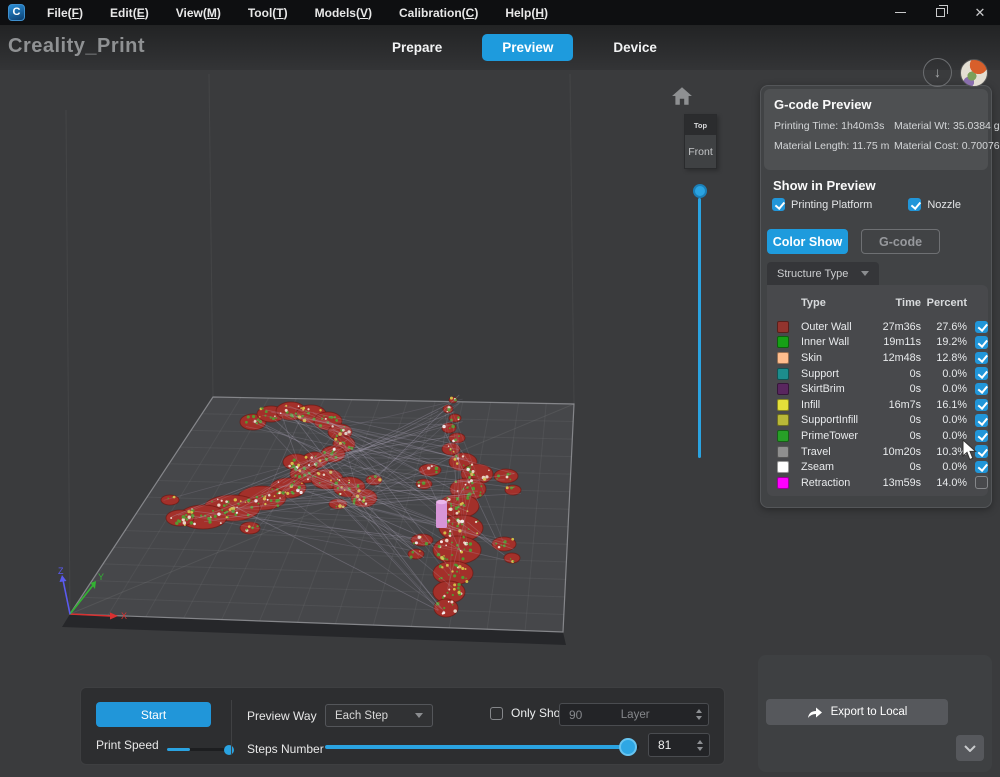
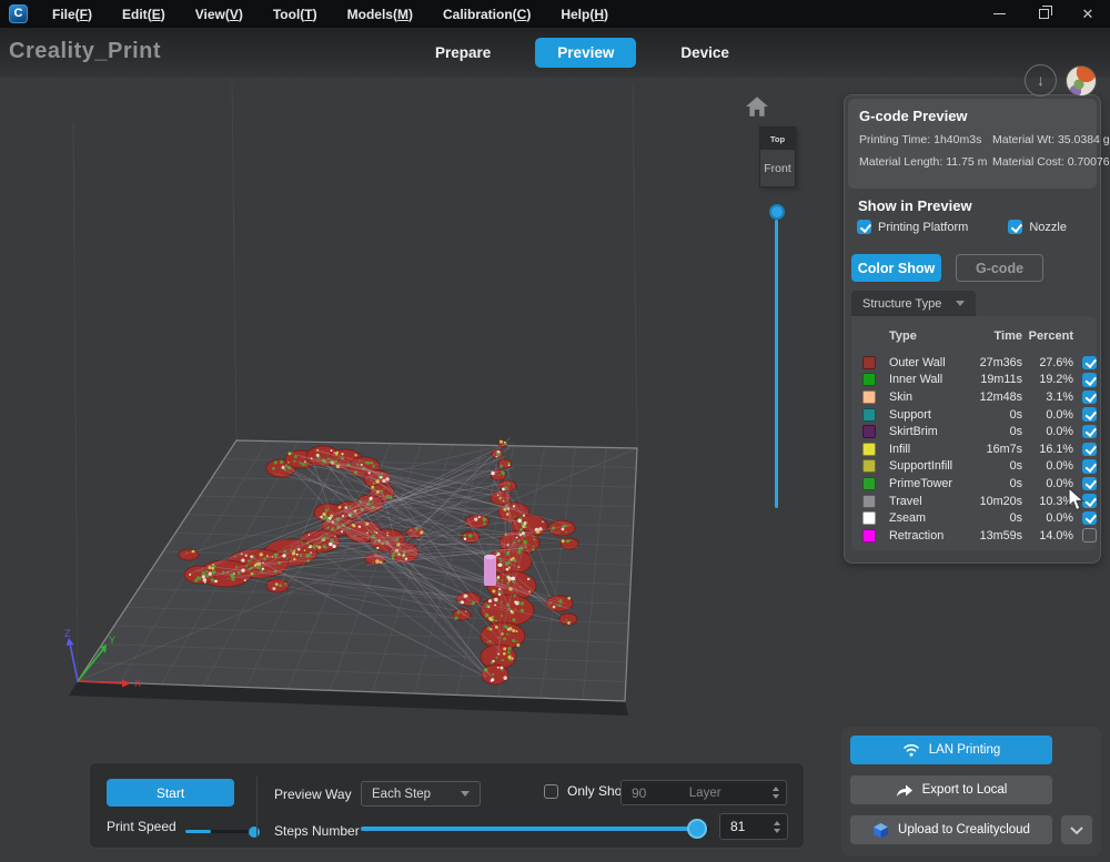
  C
  File(F)
  Edit(E)
- View(M)
+ View(V)
  Tool(T)
- Models(V)
+ Models(M)
  Calibration(C)
  Help(H)
  ✕
  Creality_Print
  Prepare
  Preview
  Device
  ↓
  X
  Y
  Z
  Top
  Front
  G-code Preview
  Printing Time: 1h40m3s
  Material Wt: 35.0384 g
  Material Length: 11.75 m
  Material Cost: 0.70076
  Show in Preview
  Printing Platform
  Nozzle
  Color Show
  G-code
  Structure Type
  Type
  Time
  Percent
  Outer Wall
  27m36s
  27.6%
  Inner Wall
  19m11s
  19.2%
  Skin
  12m48s
- 12.8%
+ 3.1%
  Support
  0s
  0.0%
  SkirtBrim
  0s
  0.0%
  Infill
  16m7s
  16.1%
  SupportInfill
  0s
  0.0%
  PrimeTower
  0s
  0.0%
  Travel
  10m20s
  10.3%
  Zseam
  0s
  0.0%
  Retraction
  13m59s
  14.0%
  Start
  Print Speed
  Preview Way
  Each Step
  Only Sho
  90
  Layer
  Steps Number
  81
+ LAN Printing
  Export to Local
+ Upload to Crealitycloud
